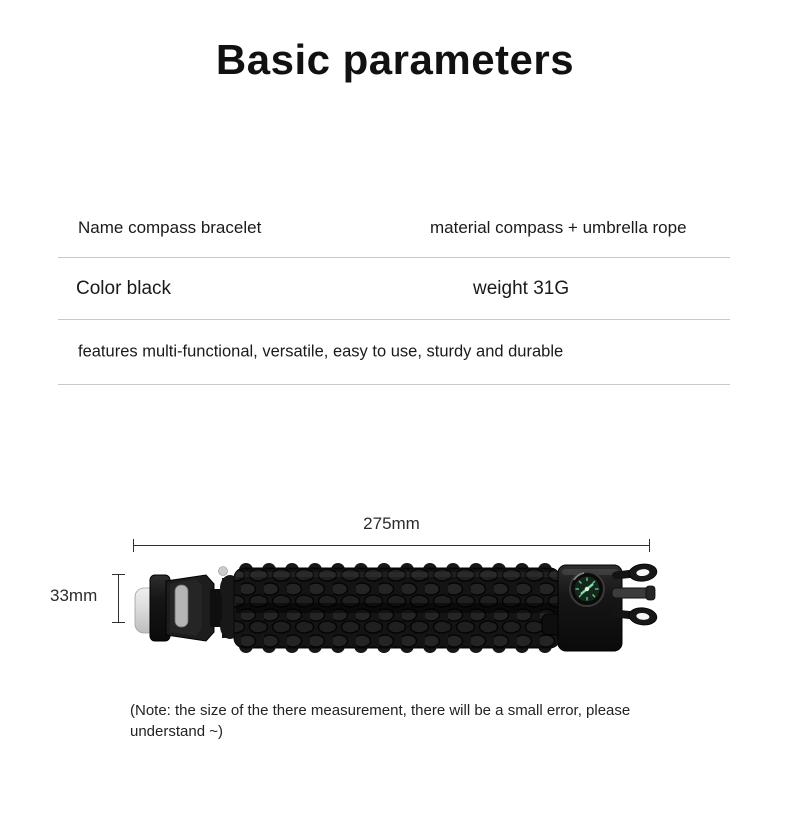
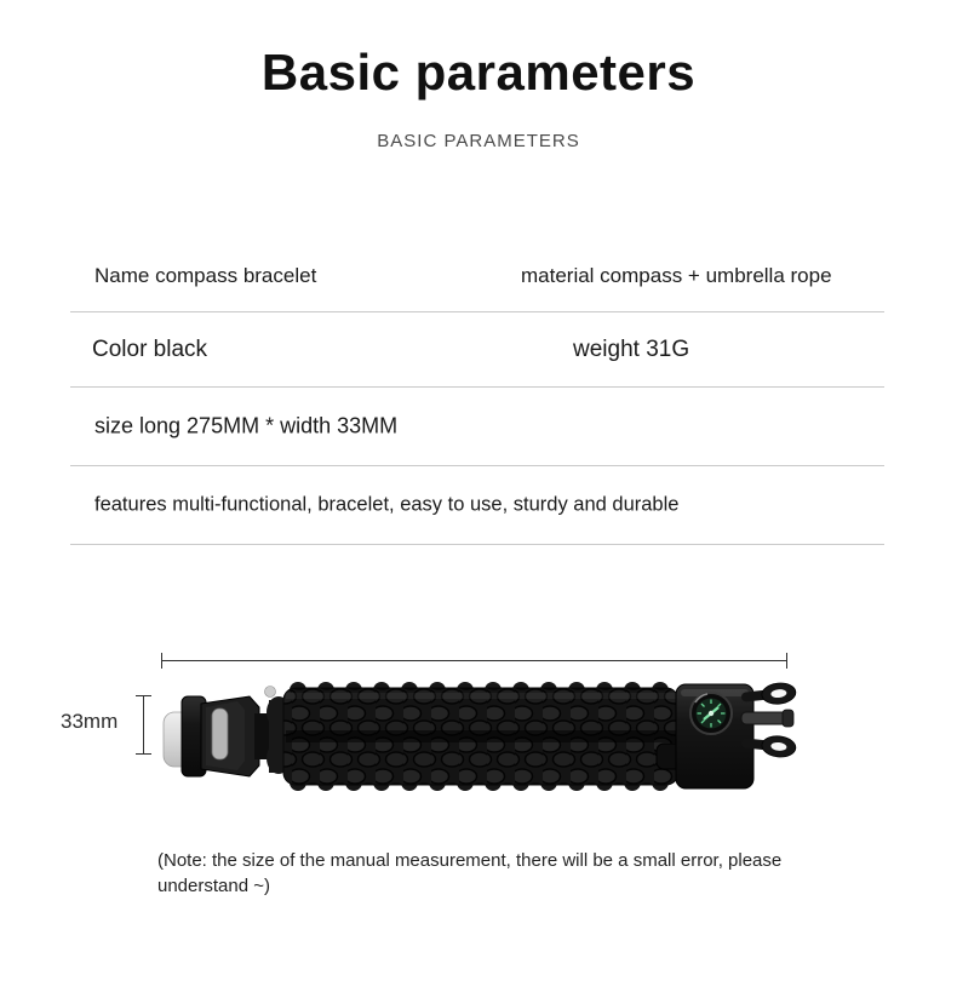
  Basic parameters
+ BASIC PARAMETERS
  Name compass bracelet
  material compass + umbrella rope
  Color black
  weight 31G
+ size long 275MM * width 33MM
- features multi-functional, versatile, easy to use, sturdy and durable
+ features multi-functional, bracelet, easy to use, sturdy and durable
- 275mm
  33mm
- (Note: the size of the there measurement, there will be a small error, please understand ~)
+ (Note: the size of the manual measurement, there will be a small error, please understand ~)
